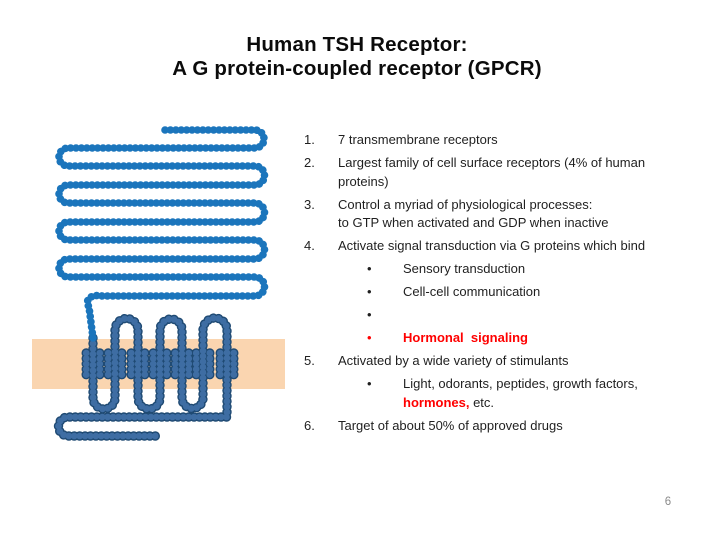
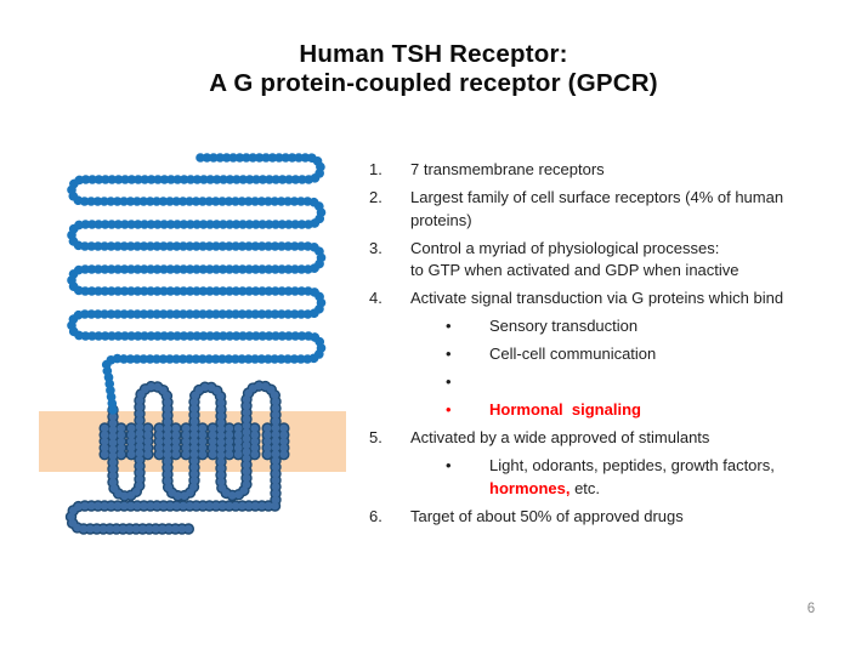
  Human TSH Receptor:
  A G protein-coupled receptor (GPCR)
  1.
  7 transmembrane receptors
  2.
  Largest family of cell surface receptors (4% of human
  proteins)
  3.
  Control a myriad of physiological processes:
  to GTP when activated and GDP when inactive
  4.
  Activate signal transduction via G proteins which bind
  •
  Sensory transduction
  •
  Cell-cell communication
  •
  •
  Hormonal signaling
  5.
- Activated by a wide variety of stimulants
+ Activated by a wide approved of stimulants
  •
  Light, odorants, peptides, growth factors,
  hormones, etc.
  6.
  Target of about 50% of approved drugs
  6
